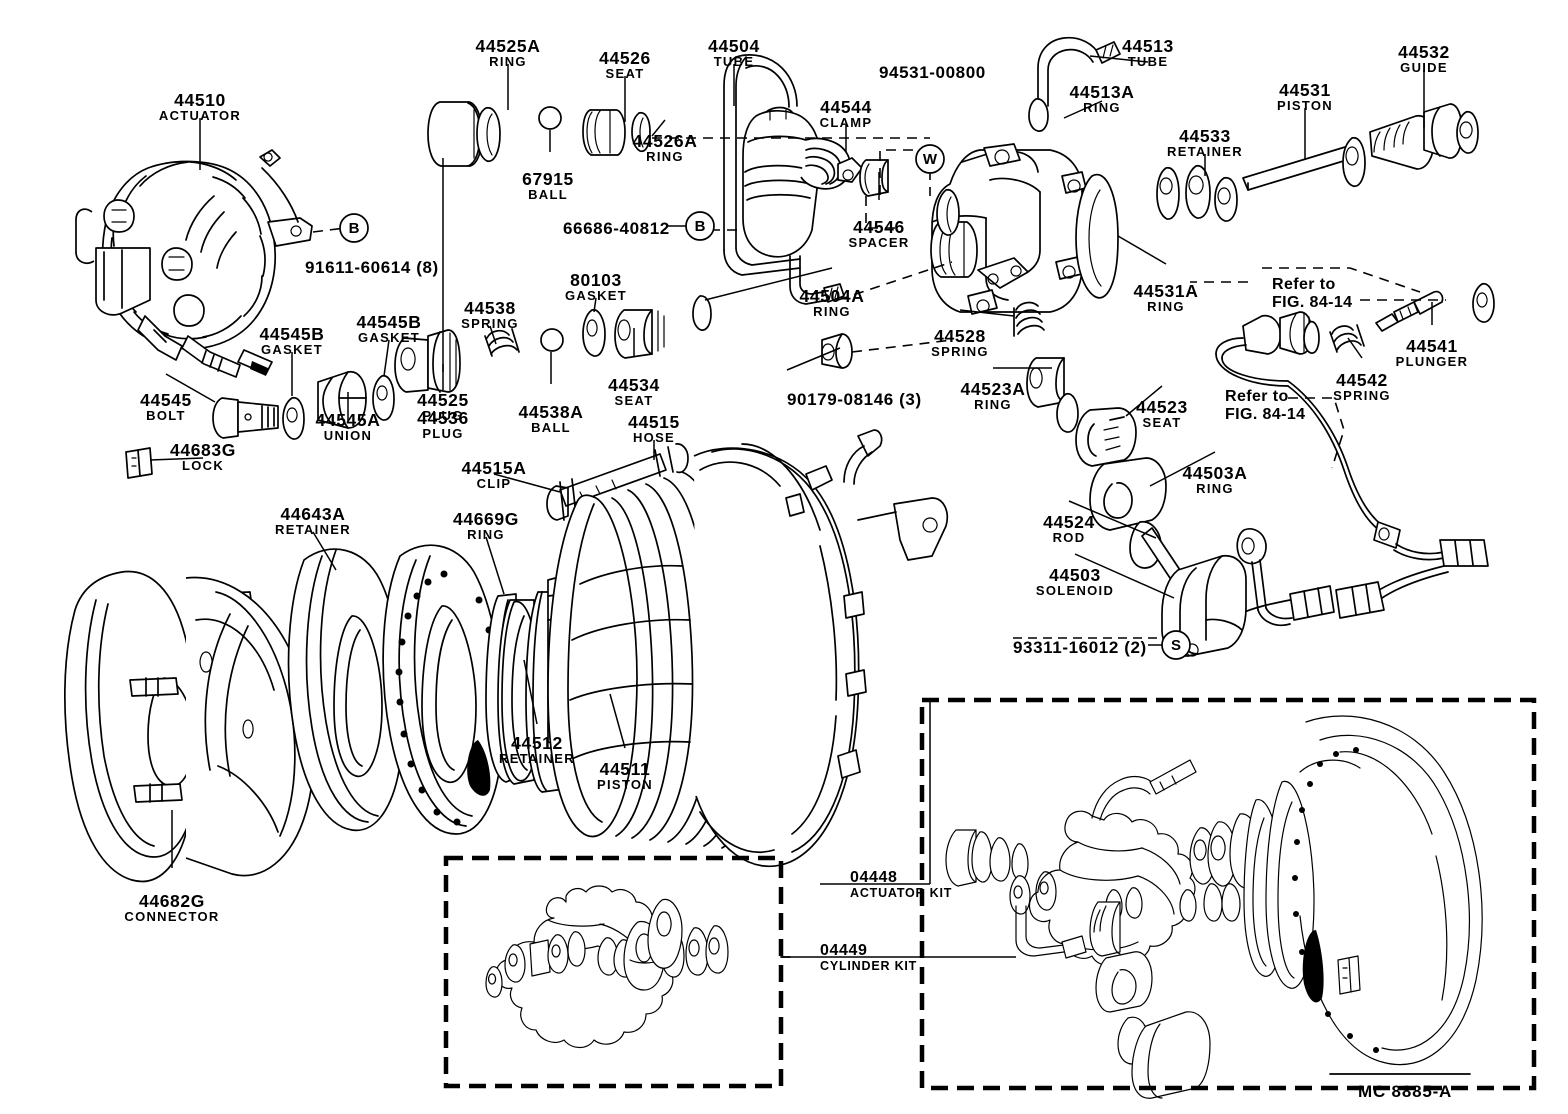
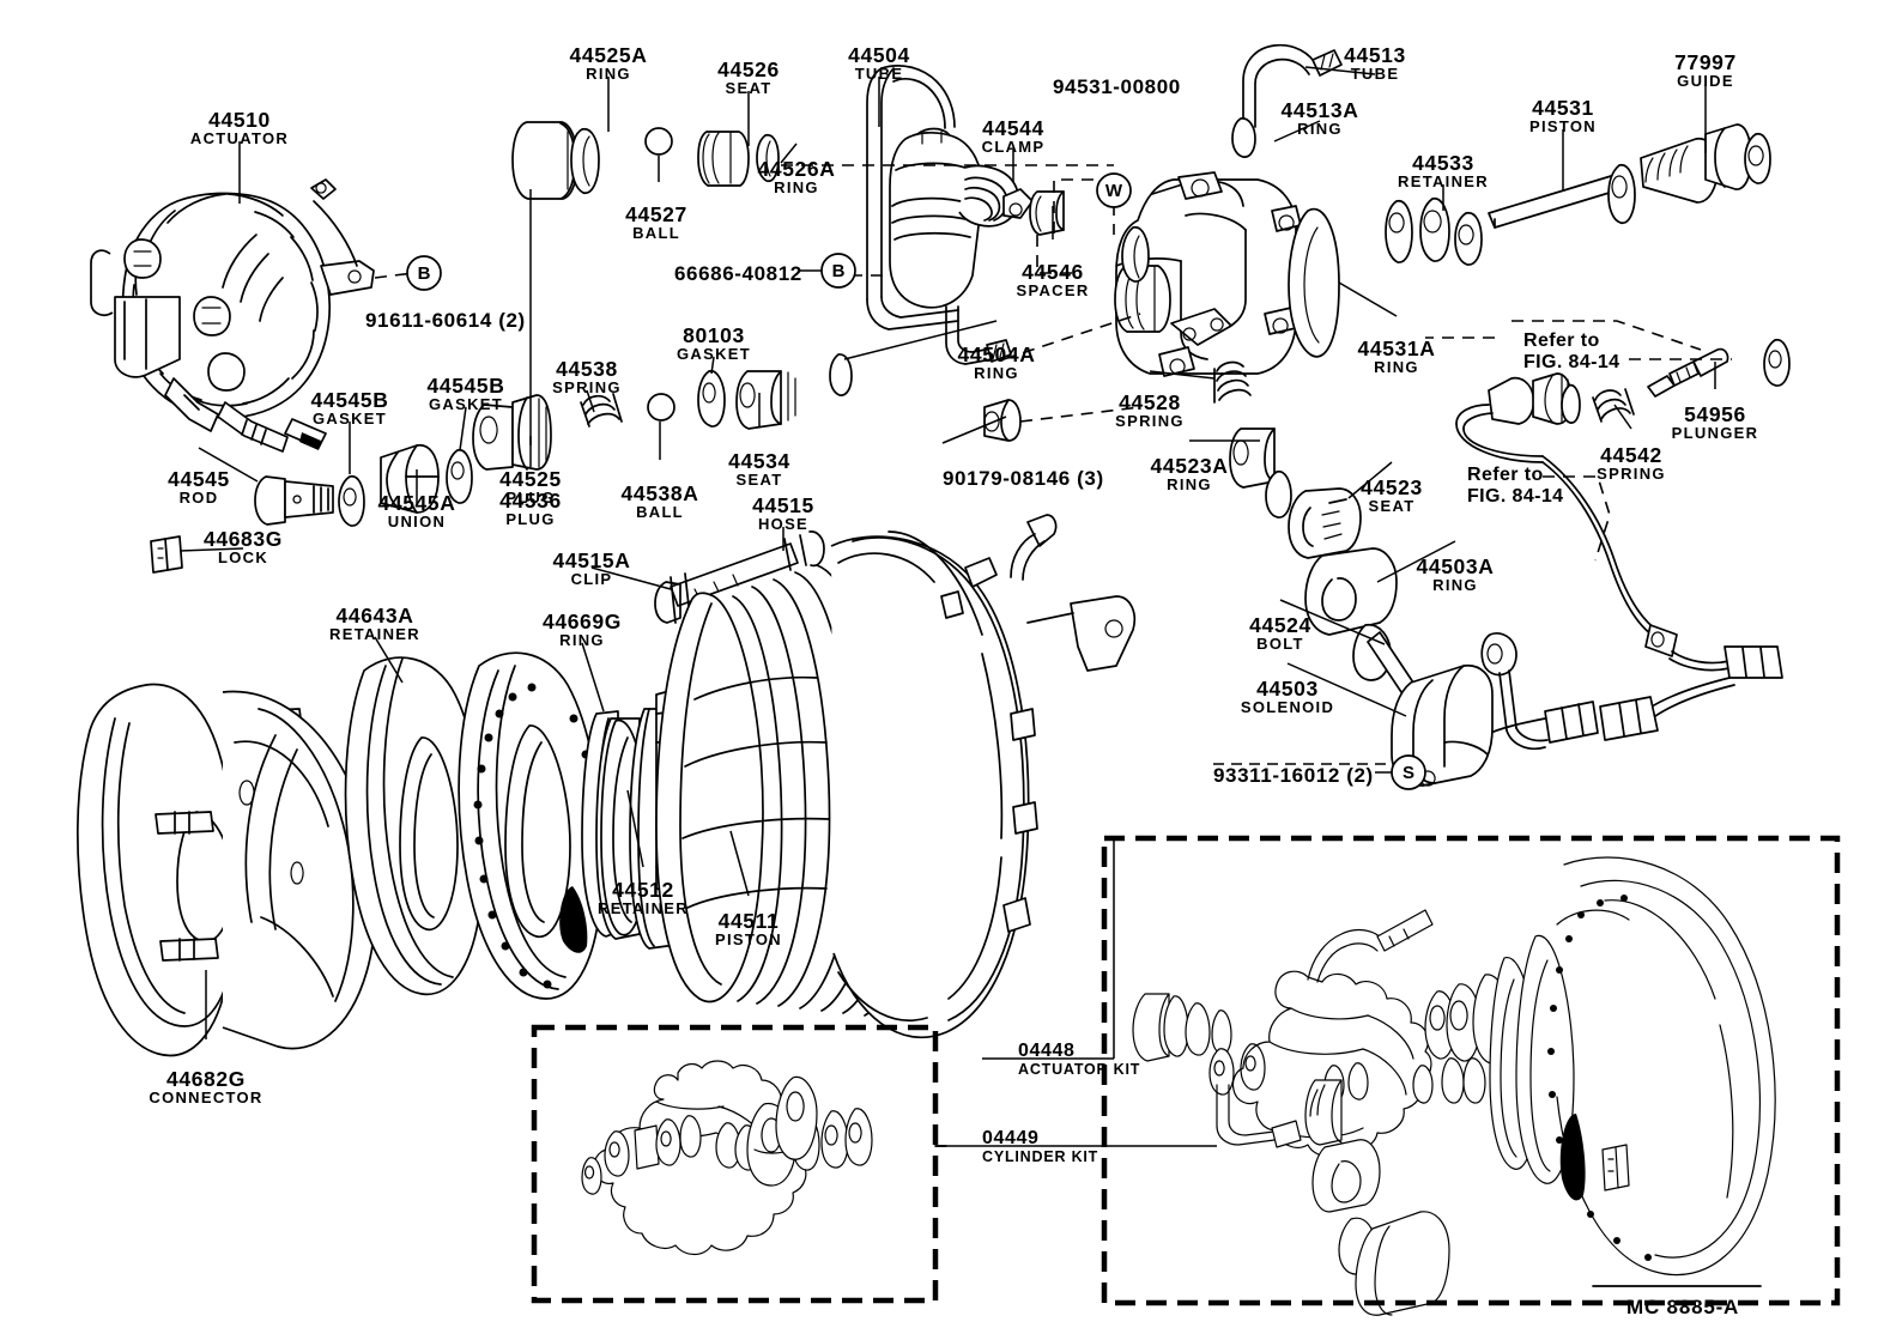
  B
  B
  W
  S
  44510
  ACTUATOR
  44525
  PLUG
  44525A
  RING
  44526
  SEAT
  44526A
  RING
- 67915
+ 44527
  BALL
  44504
  TUBE
  44504A
  RING
  44544
  CLAMP
  44546
  SPACER
  44513
  TUBE
  44513A
  RING
  44533
  RETAINER
  44531
  PISTON
- 44532
+ 77997
  GUIDE
  44531A
  RING
  44528
  SPRING
  44545B
  GASKET
  44545B
  GASKET
  44545
- BOLT
+ ROD
  44545A
  UNION
  44683G
  LOCK
  44536
  PLUG
  44538
  SPRING
  44538A
  BALL
  80103
  GASKET
  44534
  SEAT
  44523A
  RING
  44523
  SEAT
  44503A
  RING
  44524
- ROD
+ BOLT
  44503
  SOLENOID
- 44541
+ 54956
  PLUNGER
  44542
  SPRING
  44515A
  CLIP
  44515
  HOSE
  44643A
  RETAINER
  44669G
  RING
  44512
  RETAINER
  44511
  PISTON
  44682G
  CONNECTOR
- 91611-60614 (8)
+ 91611-60614 (2)
  66686-40812
  94531-00800
  90179-08146 (3)
  93311-16012 (2)
  Refer to
  FIG. 84-14
  Refer to
  FIG. 84-14
  04449
  CYLINDER KIT
  04448
  ACTUATOR KIT
  MC 8885-A
